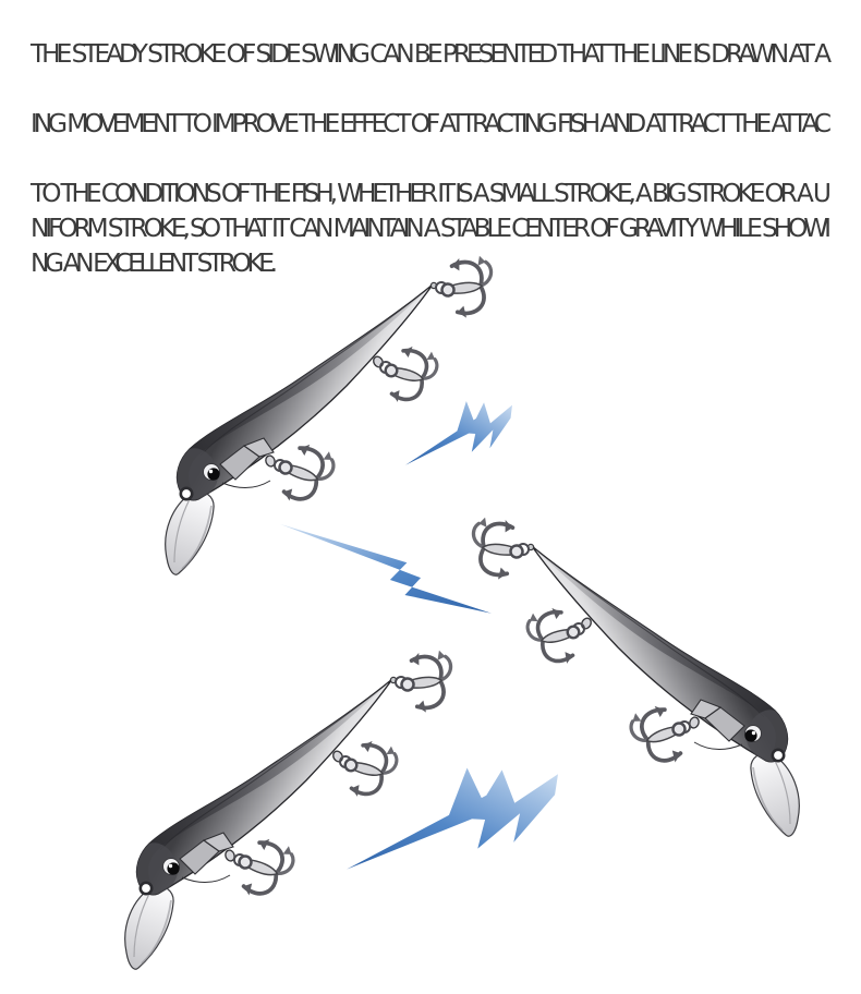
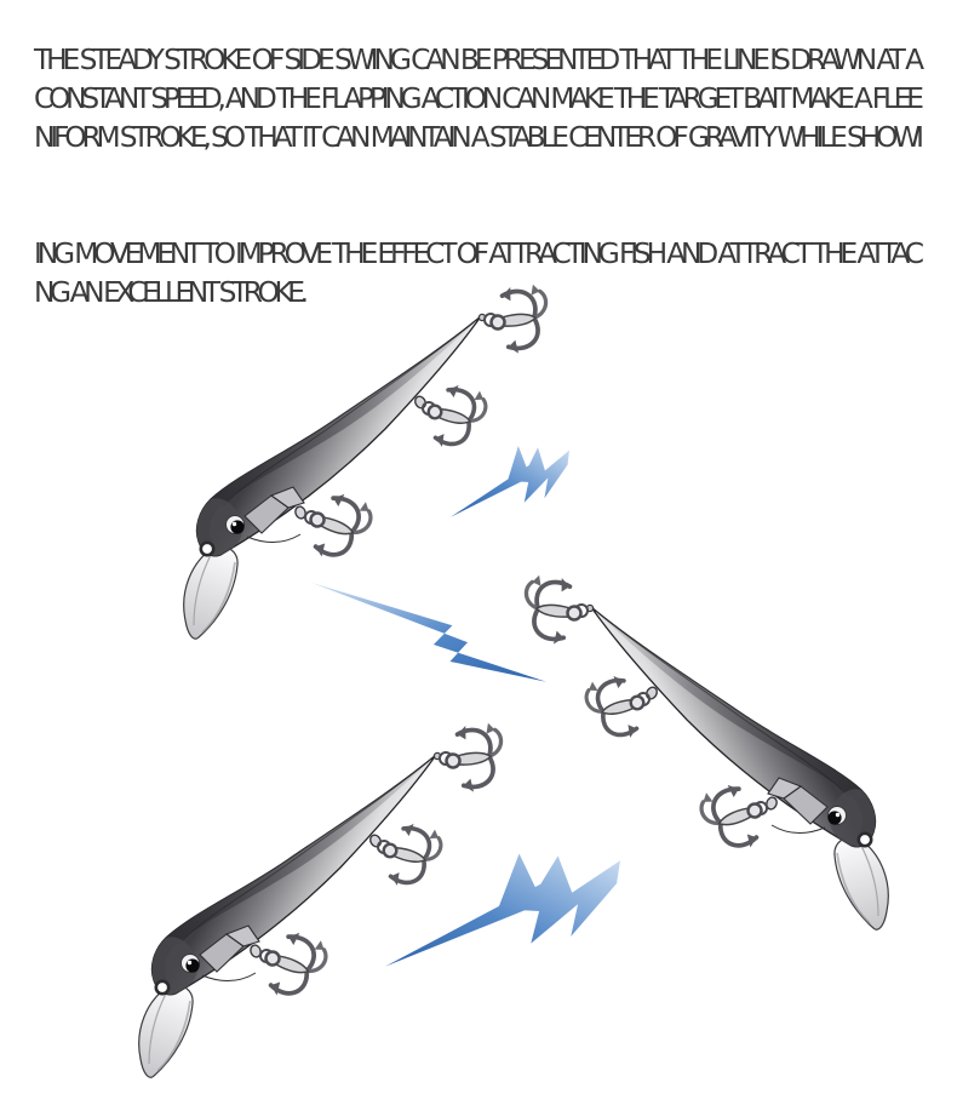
  THE STEADY STROKE OF SIDE SWING CAN BE PRESENTED THAT THE LINE IS DRAWN AT A
+ CONSTANT SPEED, AND THE FLAPPING ACTION CAN MAKE THE TARGET BAIT MAKE A FLEE
- ING MOVEMENT TO IMPROVE THE EFFECT OF ATTRACTING FISH AND ATTRACT THE ATTAC
+ NIFORM STROKE, SO THAT IT CAN MAINTAIN A STABLE CENTER OF GRAVITY WHILE SHOWI
- TO THE CONDITIONS OF THE FISH, WHETHER IT IS A SMALL STROKE, A BIG STROKE OR A U
- NIFORM STROKE, SO THAT IT CAN MAINTAIN A STABLE CENTER OF GRAVITY WHILE SHOWI
+ ING MOVEMENT TO IMPROVE THE EFFECT OF ATTRACTING FISH AND ATTRACT THE ATTAC
  NG AN EXCELLENT STROKE.
